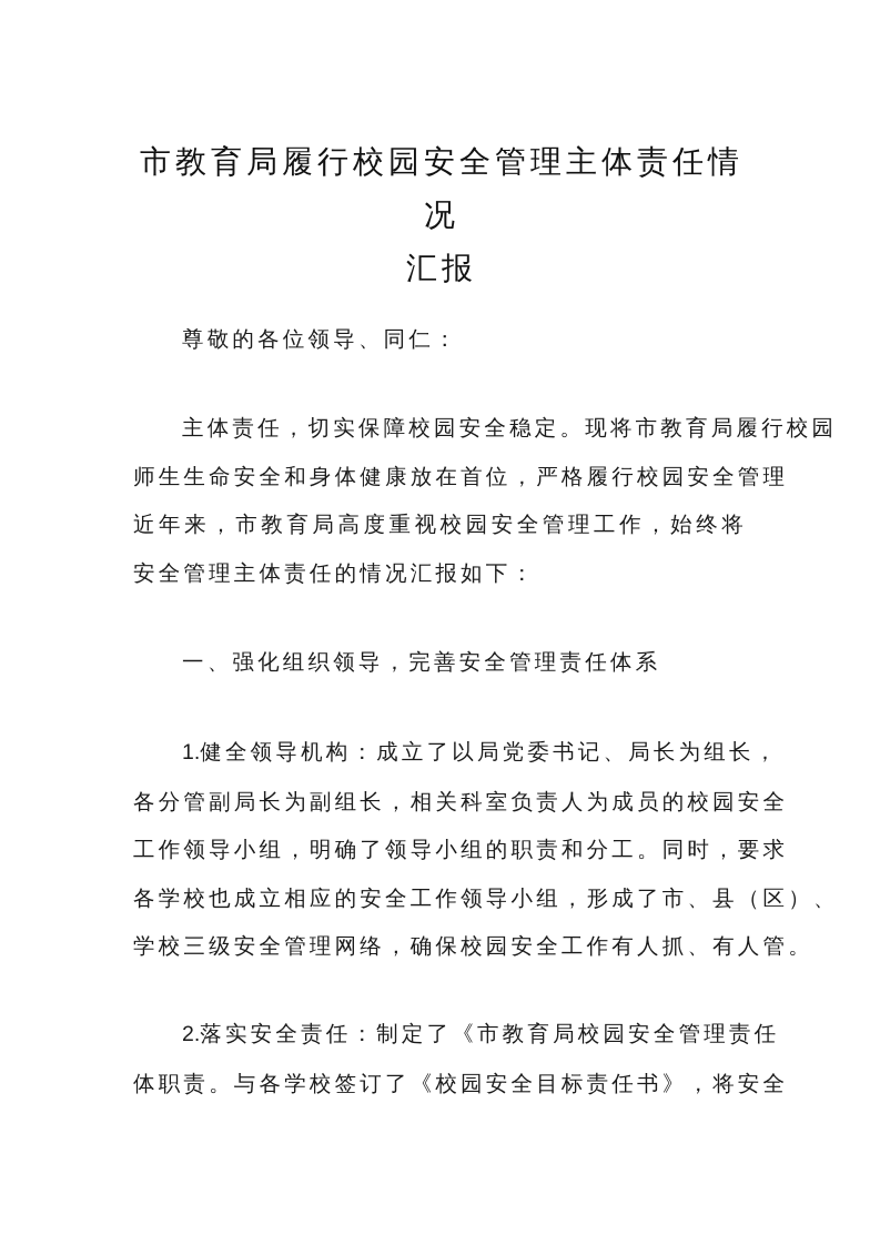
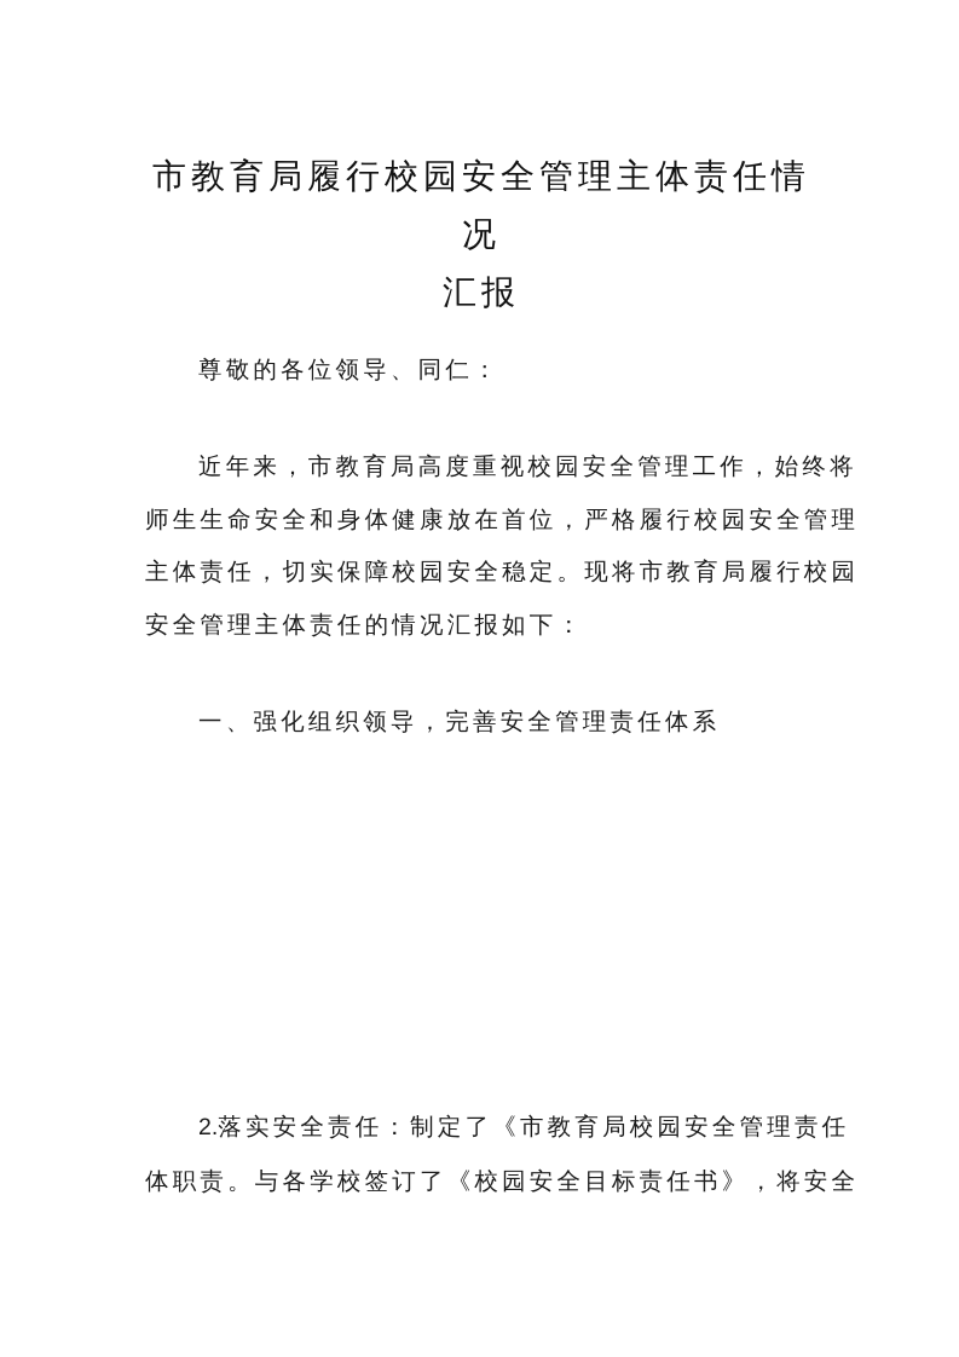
  市教育局履行校园安全管理主体责任情况
  汇报
  尊敬的各位领导、同仁：
- 主体责任，切实保障校园安全稳定。现将市教育局履行校园
+ 近年来，市教育局高度重视校园安全管理工作，始终将
  师生生命安全和身体健康放在首位，严格履行校园安全管理
- 近年来，市教育局高度重视校园安全管理工作，始终将
+ 主体责任，切实保障校园安全稳定。现将市教育局履行校园
  安全管理主体责任的情况汇报如下：
  一、强化组织领导，完善安全管理责任体系
- 1.健全领导机构：成立了以局党委书记、局长为组长，
- 各分管副局长为副组长，相关科室负责人为成员的校园安全
- 工作领导小组，明确了领导小组的职责和分工。同时，要求
- 各学校也成立相应的安全工作领导小组，形成了市、县（区）、
- 学校三级安全管理网络，确保校园安全工作有人抓、有人管。
  2.落实安全责任：制定了《市教育局校园安全管理责任
  体职责。与各学校签订了《校园安全目标责任书》，将安全
